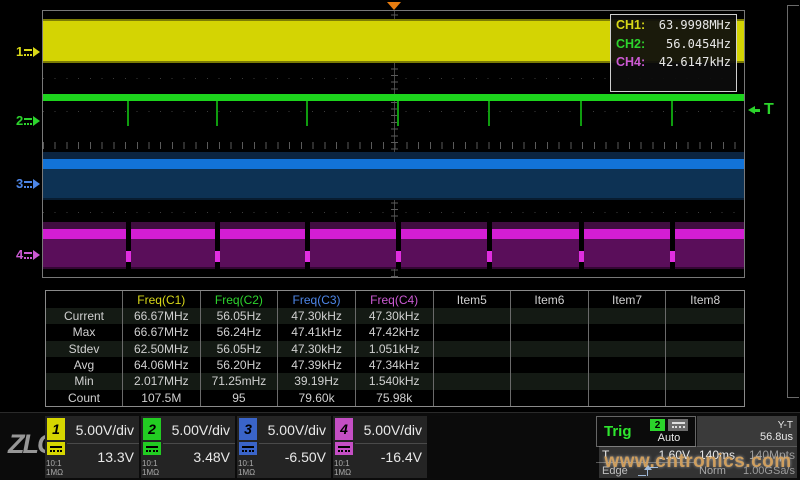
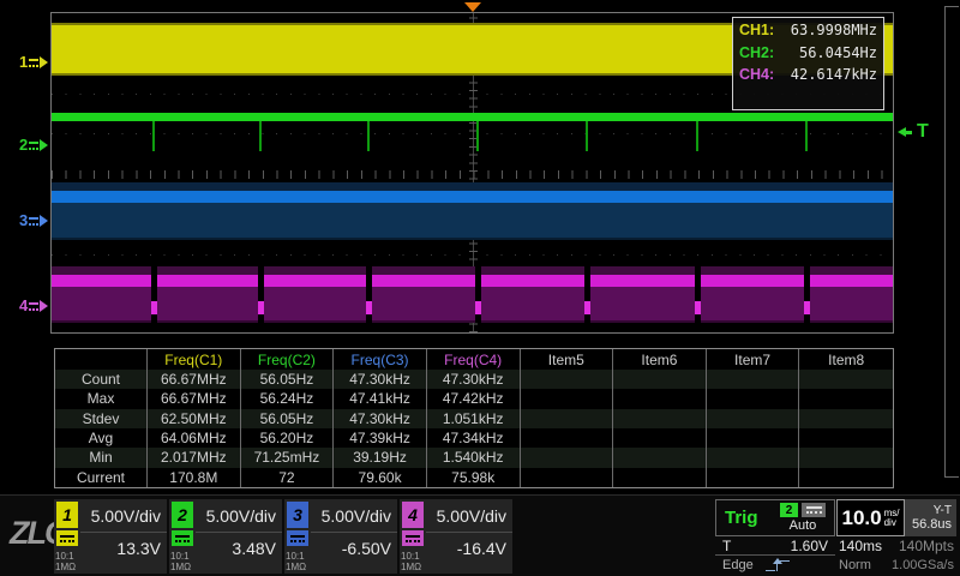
  1
  2
  3
  4
  T
  CH1:
  63.9998MHz
  CH2:
  56.0454Hz
  CH4:
  42.6147kHz
  Freq(C1)
  Freq(C2)
  Freq(C3)
  Freq(C4)
  Item5
  Item6
  Item7
  Item8
- Current
+ Count
  66.67MHz
  56.05Hz
  47.30kHz
  47.30kHz
  Max
  66.67MHz
  56.24Hz
  47.41kHz
  47.42kHz
  Stdev
  62.50MHz
  56.05Hz
  47.30kHz
  1.051kHz
  Avg
  64.06MHz
  56.20Hz
  47.39kHz
  47.34kHz
  Min
  2.017MHz
  71.25mHz
  39.19Hz
  1.540kHz
- Count
+ Current
- 107.5M
+ 170.8M
- 95
+ 72
  79.60k
  75.98k
  1
  10:1
  1MΩ
  5.00V/div
  13.3V
  2
  10:1
  1MΩ
  5.00V/div
  3.48V
  3
  10:1
  1MΩ
  5.00V/div
  -6.50V
  4
  10:1
  1MΩ
  5.00V/div
  -16.4V
  Trig
  2
  Auto
  T
  1.60V
  Edge
+ 10.0
+ ms/
+ div
  Y-T
  56.8us
  140ms
  140Mpts
  Norm
  1.00GSa/s
- www.cntronics.com
